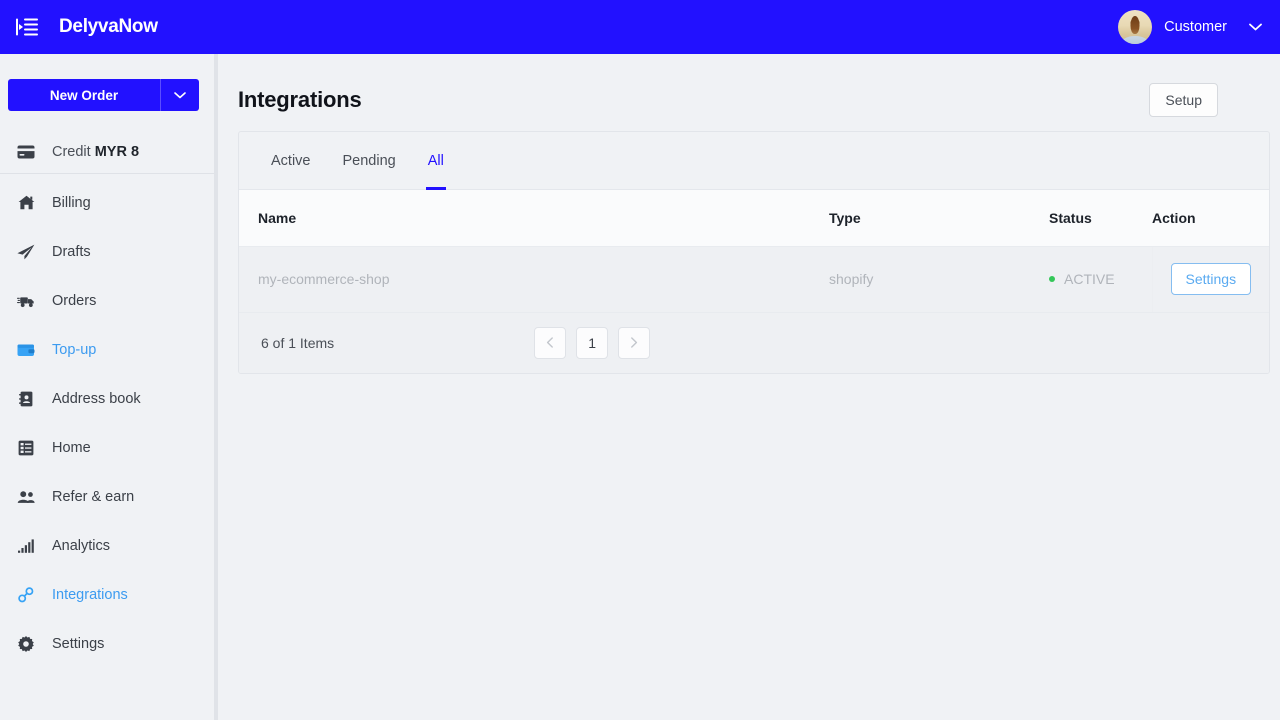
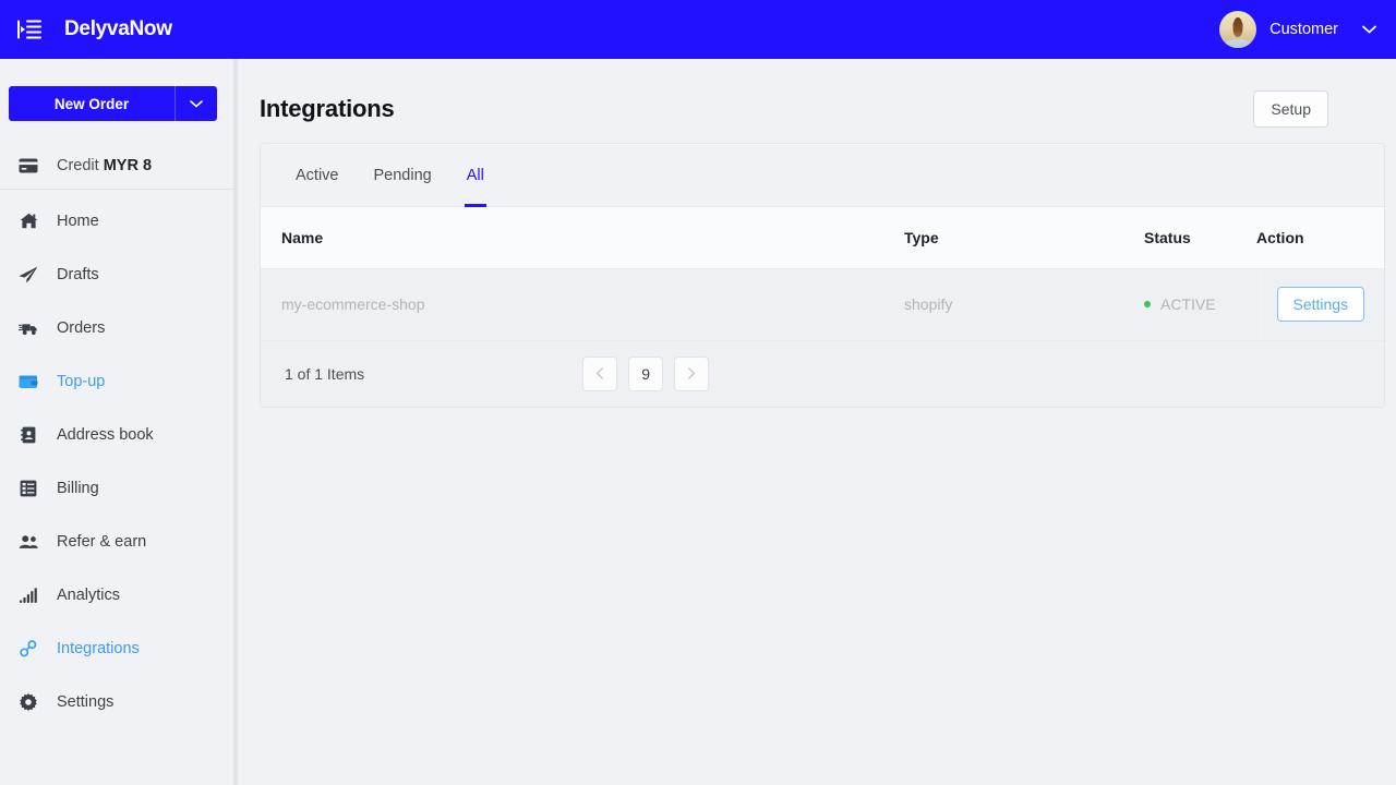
  DelyvaNow
  Customer
  New Order
  Credit MYR 8
- Billing
+ Home
  Drafts
  Orders
  Top-up
  Address book
- Home
+ Billing
  Refer & earn
  Analytics
  Integrations
  Settings
  Integrations
  Setup
  Active
  Pending
  All
  Name	Type	Status	Action
  my-ecommerce-shop	shopify	ACTIVE	Settings
- 6 of 1 Items
+ 1 of 1 Items
- 1
+ 9
